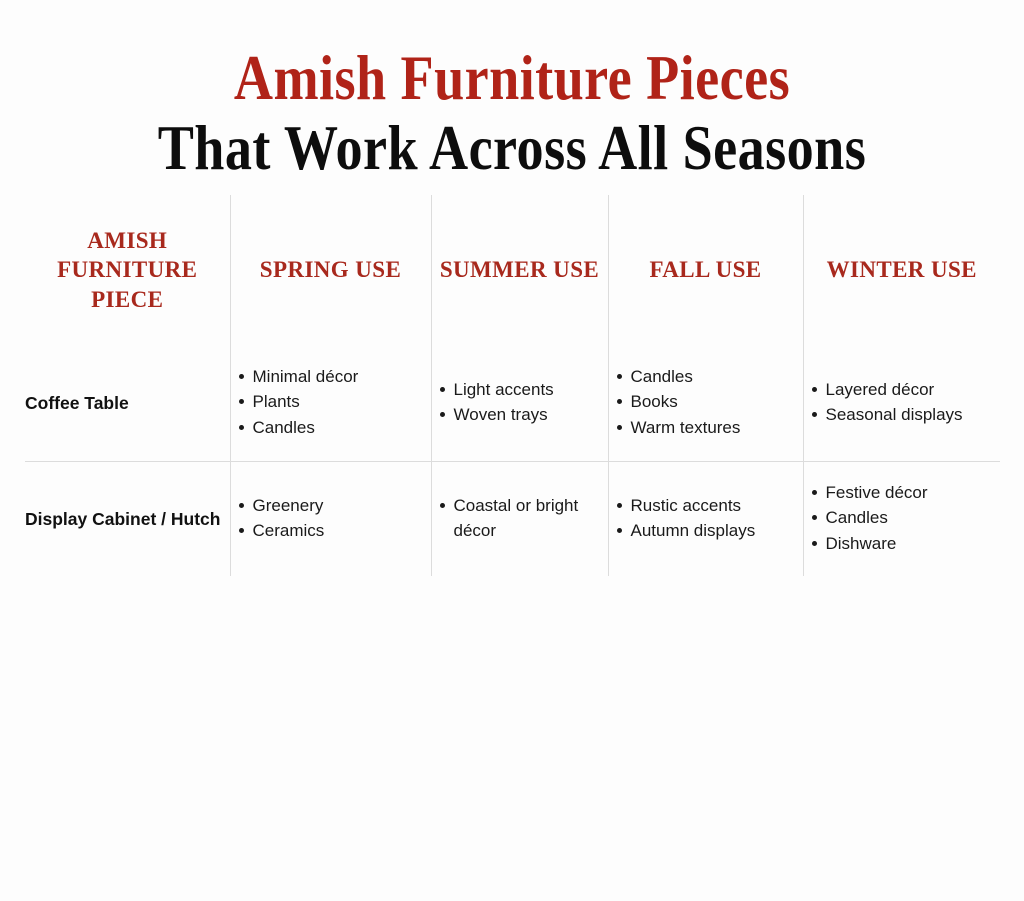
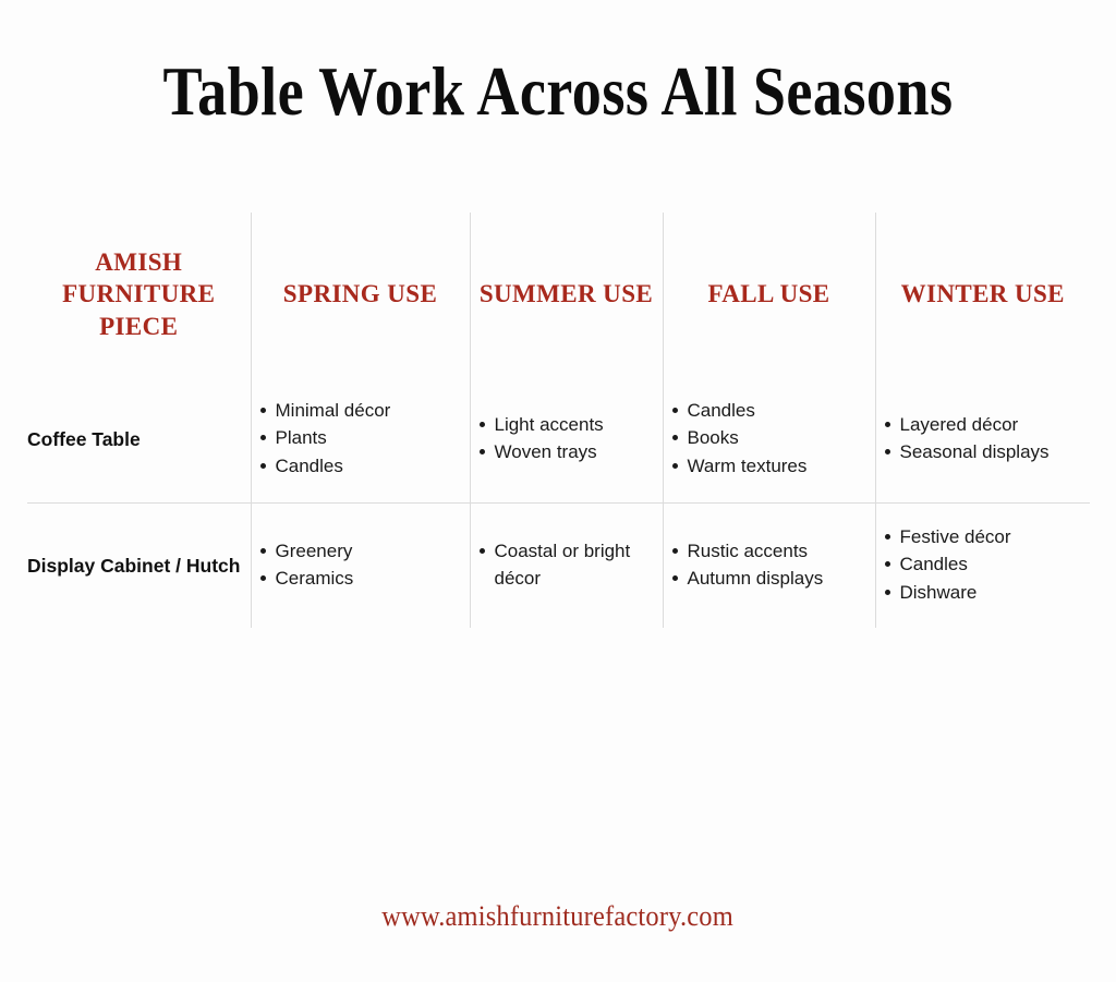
- Amish Furniture Pieces
- That Work Across All Seasons
+ Table Work Across All Seasons
  AMISH FURNITURE PIECE	SPRING USE	SUMMER USE	FALL USE	WINTER USE
  Coffee Table	Minimal décorPlantsCandles	Light accentsWoven trays	CandlesBooksWarm textures	Layered décorSeasonal displays
  Display Cabinet / Hutch	GreeneryCeramics	Coastal or bright décor	Rustic accentsAutumn displays	Festive décorCandlesDishware
+ www.amishfurniturefactory.com
